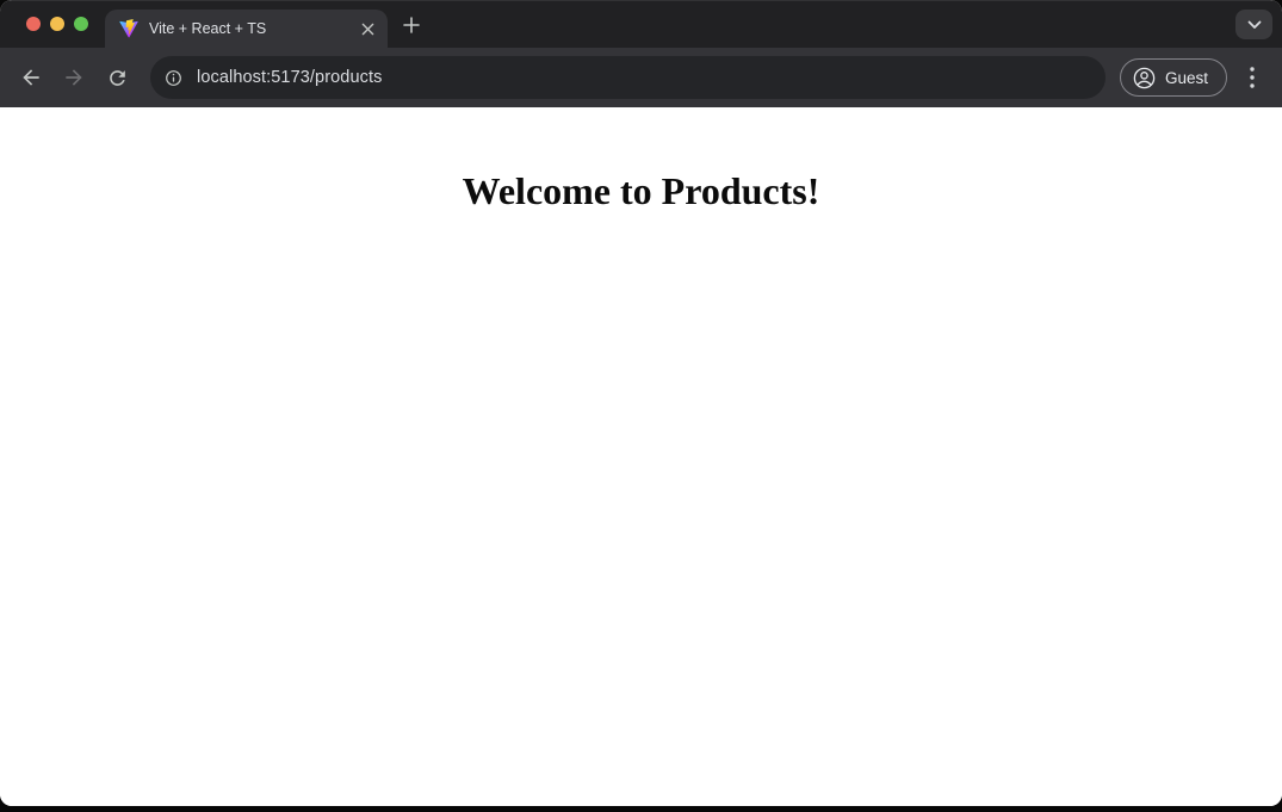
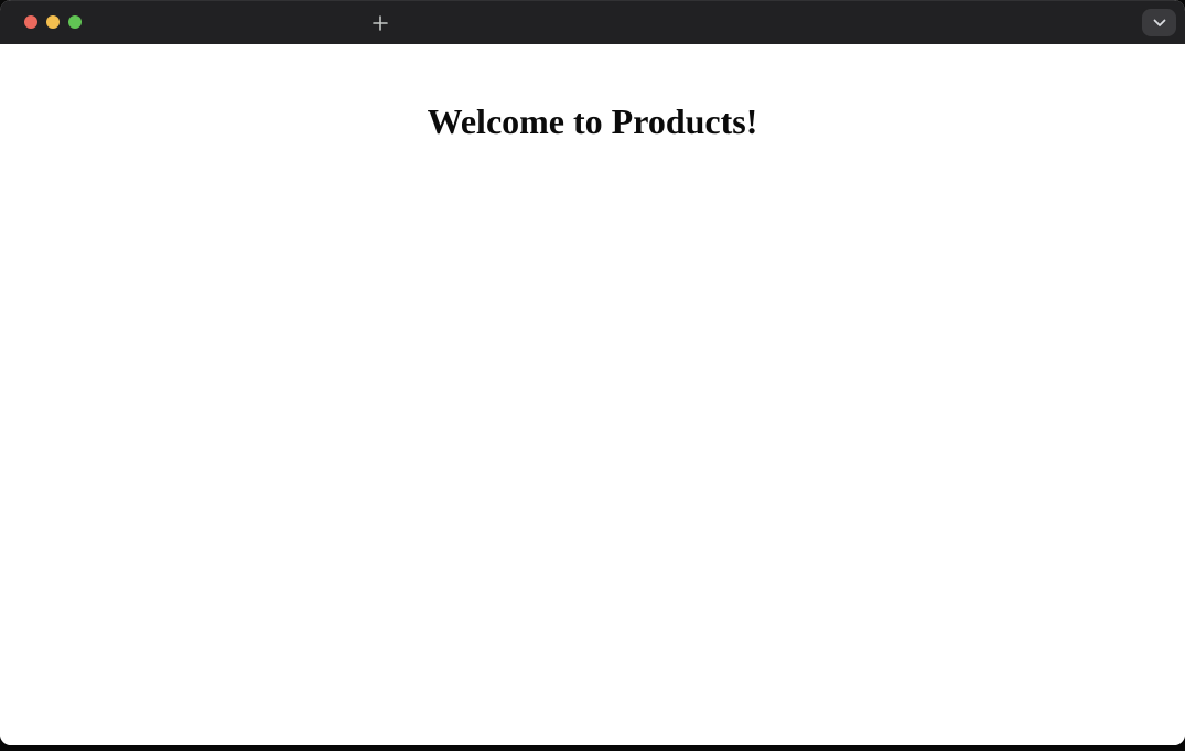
- Vite + React + TS
- localhost:5173/products
- Guest
  Welcome to Products!
